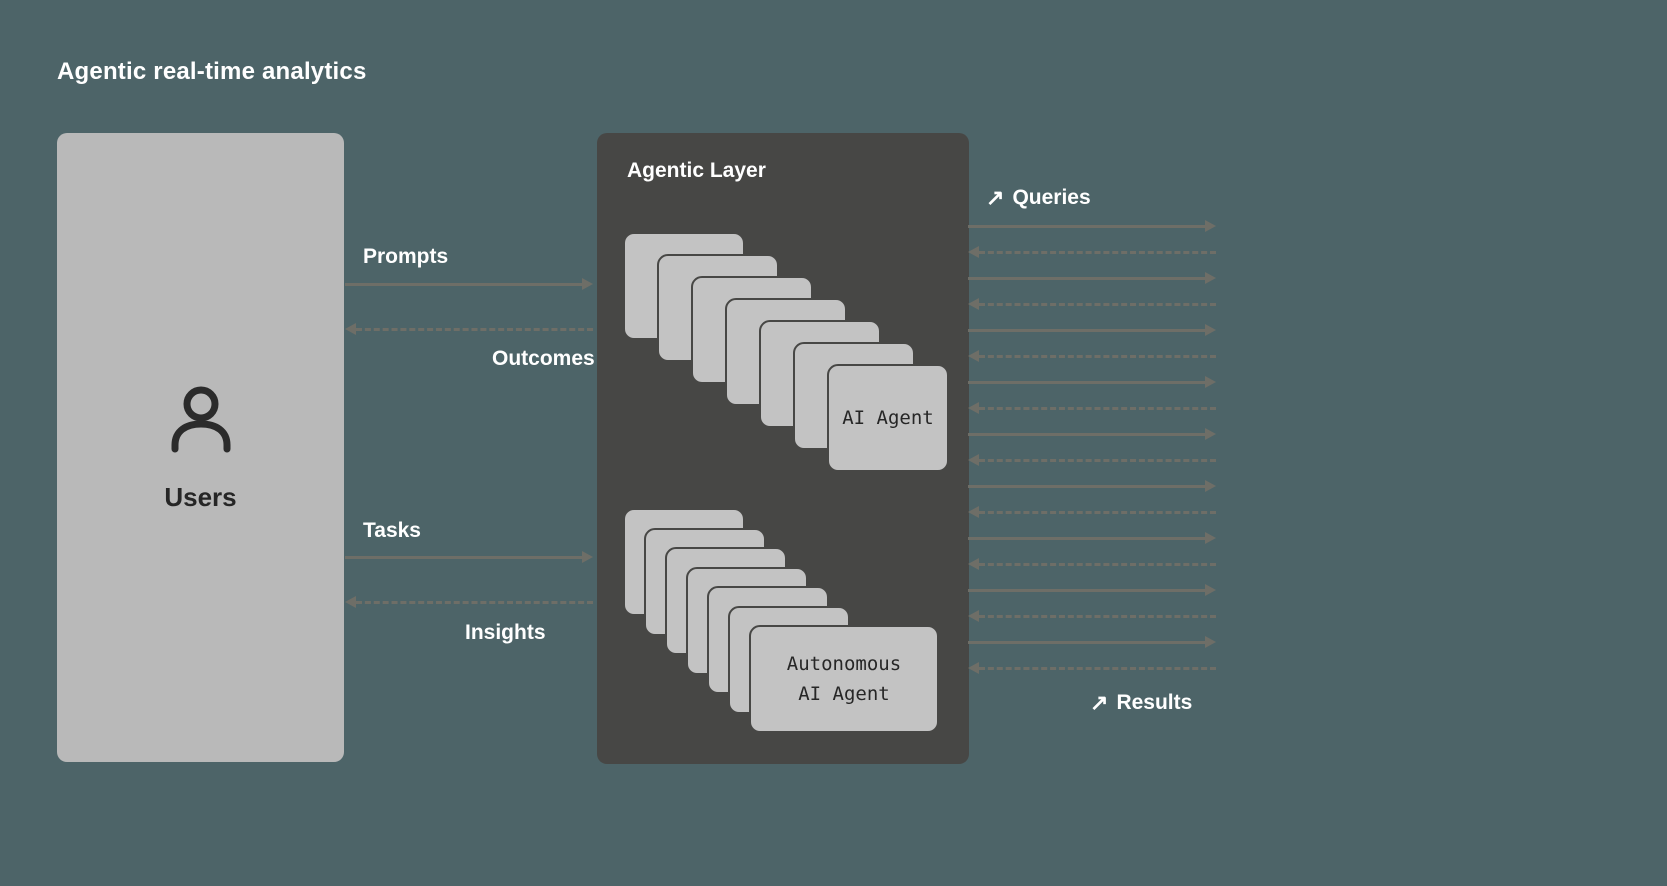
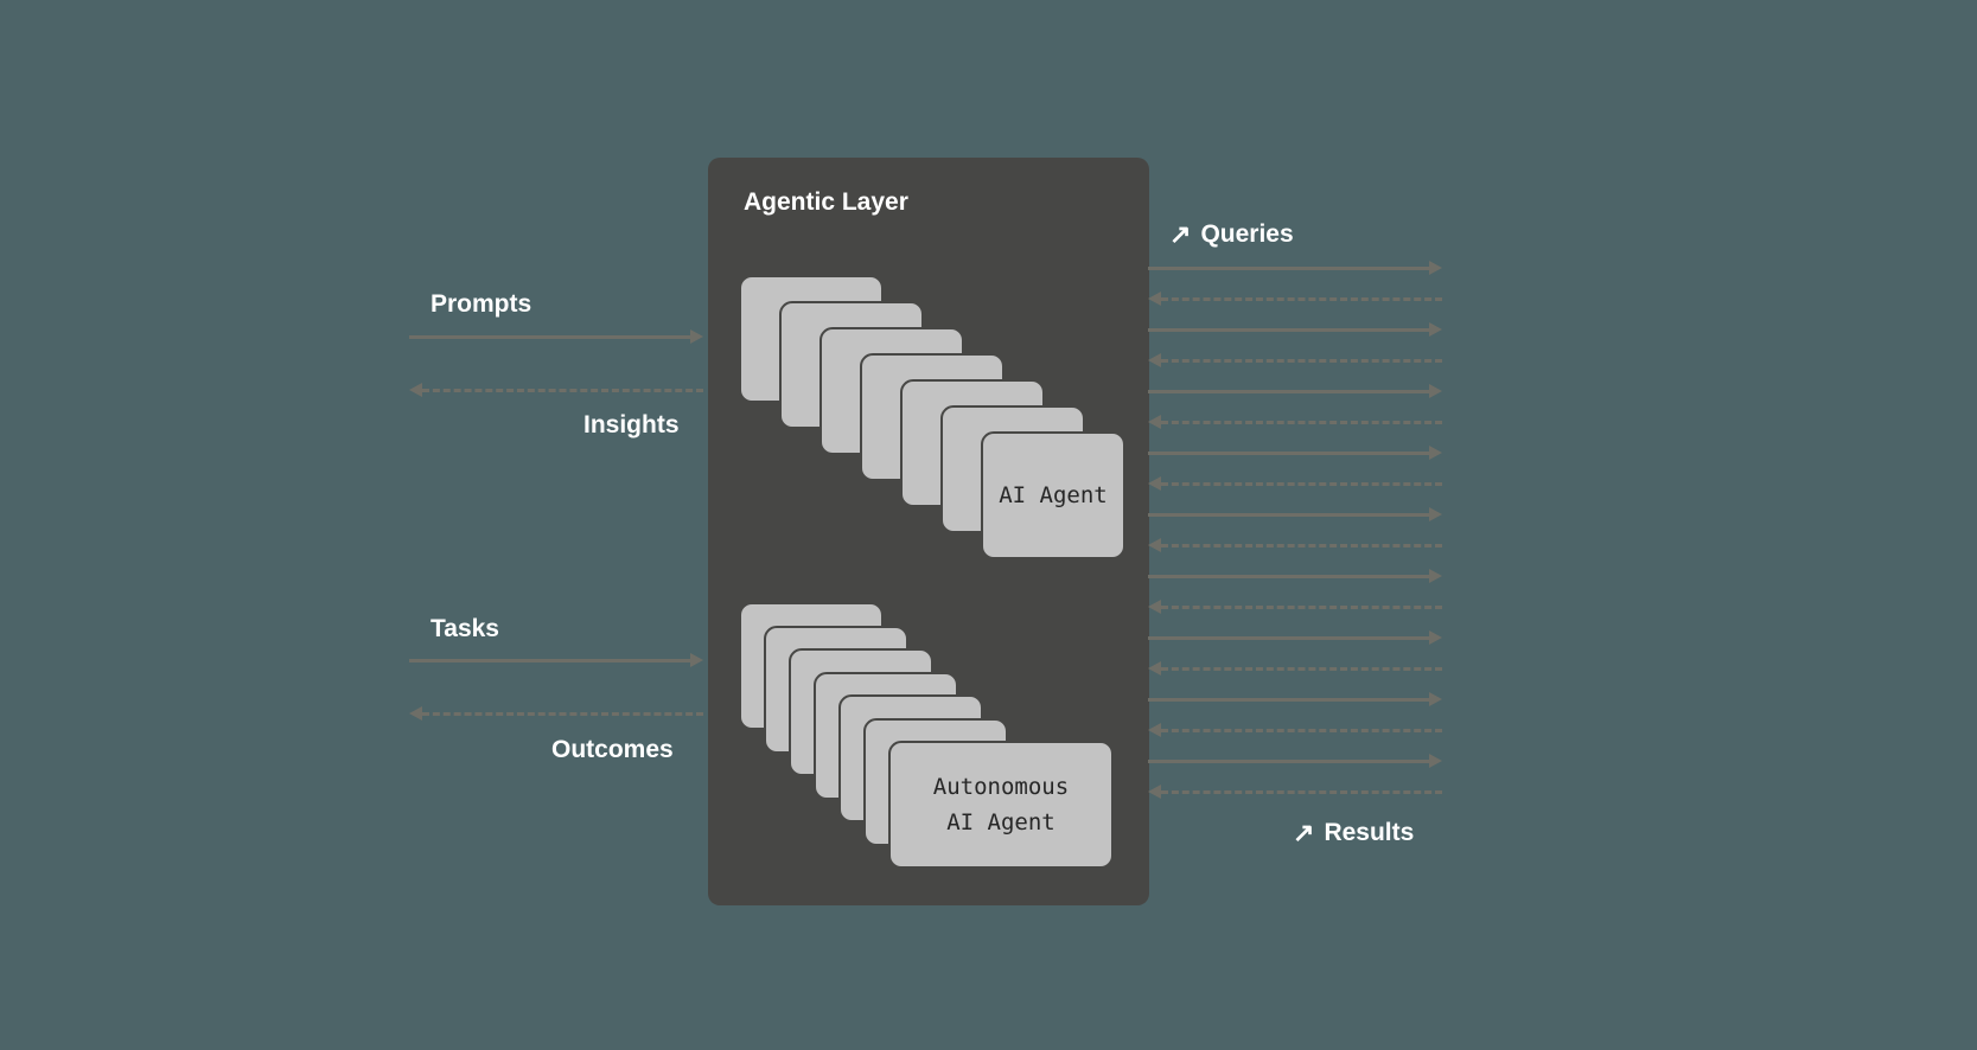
- Agentic real-time analytics
- Users
  Agentic Layer
  AI Agent
  Autonomous
  AI Agent
  Prompts
- Outcomes
+ Insights
  Tasks
- Insights
+ Outcomes
  ↗
  Queries
  ↗
  Results
